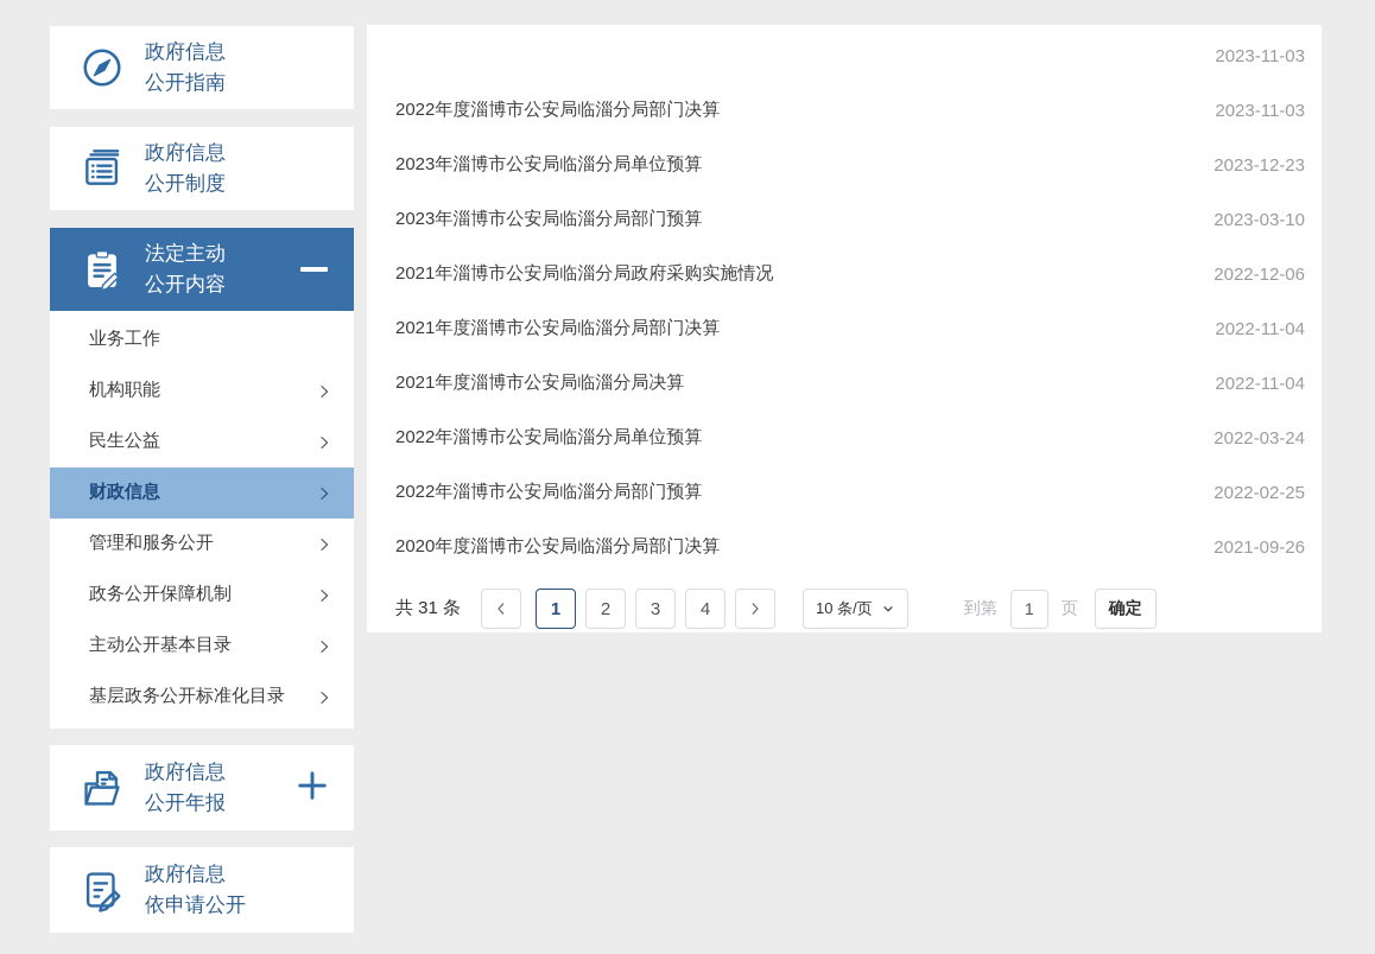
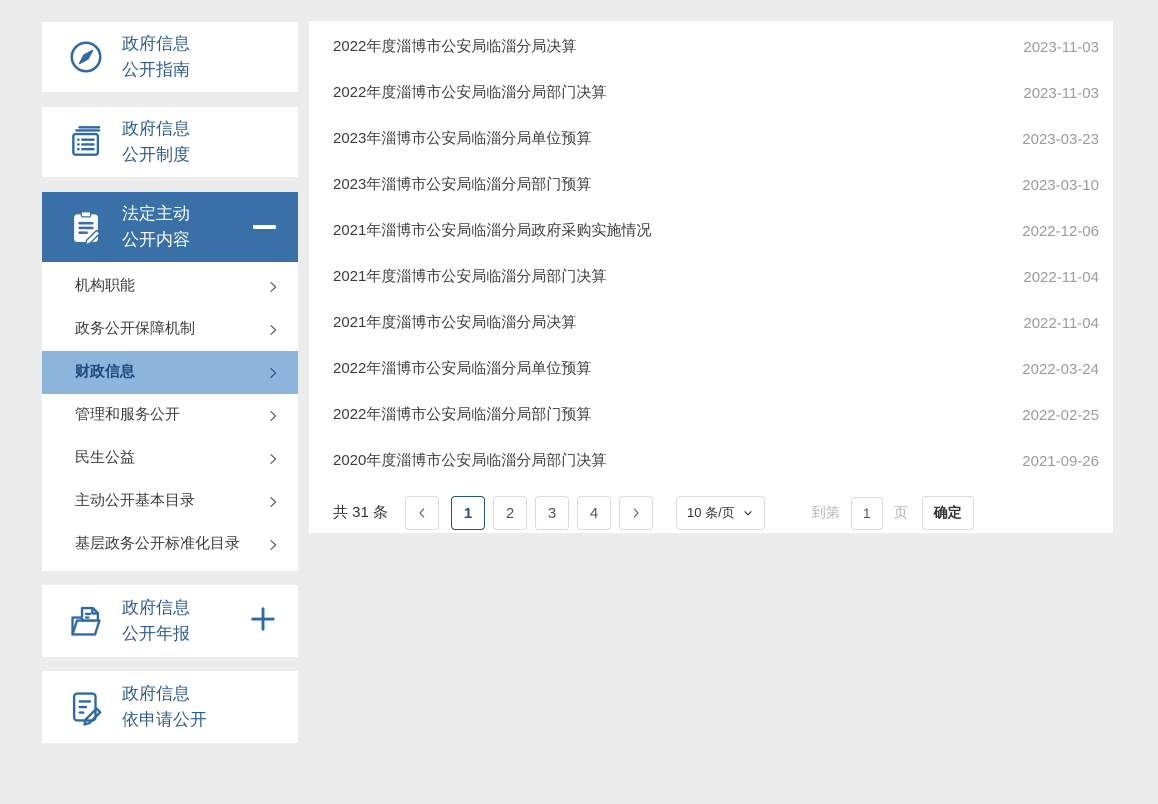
  政府信息
  公开指南
  政府信息
  公开制度
  法定主动
  公开内容
- 业务工作
  机构职能
- 民生公益
+ 政务公开保障机制
  财政信息
  管理和服务公开
- 政务公开保障机制
+ 民生公益
  主动公开基本目录
  基层政务公开标准化目录
  政府信息
  公开年报
  政府信息
  依申请公开
+ 2022年度淄博市公安局临淄分局决算
  2023-11-03
  2022年度淄博市公安局临淄分局部门决算
  2023-11-03
  2023年淄博市公安局临淄分局单位预算
- 2023-12-23
+ 2023-03-23
  2023年淄博市公安局临淄分局部门预算
  2023-03-10
  2021年淄博市公安局临淄分局政府采购实施情况
  2022-12-06
  2021年度淄博市公安局临淄分局部门决算
  2022-11-04
  2021年度淄博市公安局临淄分局决算
  2022-11-04
  2022年淄博市公安局临淄分局单位预算
  2022-03-24
  2022年淄博市公安局临淄分局部门预算
  2022-02-25
  2020年度淄博市公安局临淄分局部门决算
  2021-09-26
  共 31 条
  1
  2
  3
  4
  10 条/页
  到第
  1
  页
  确定
